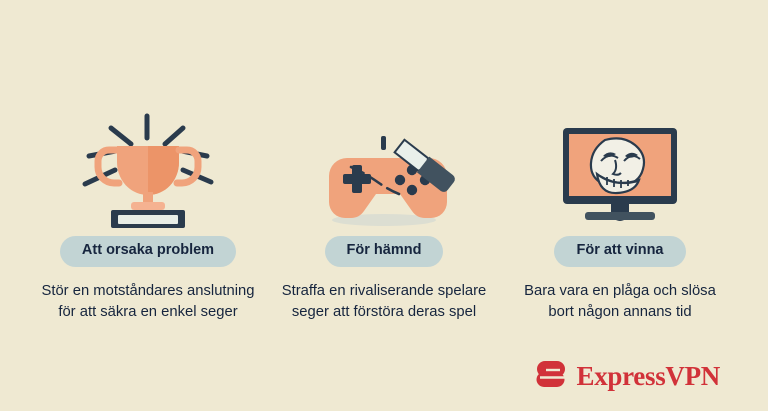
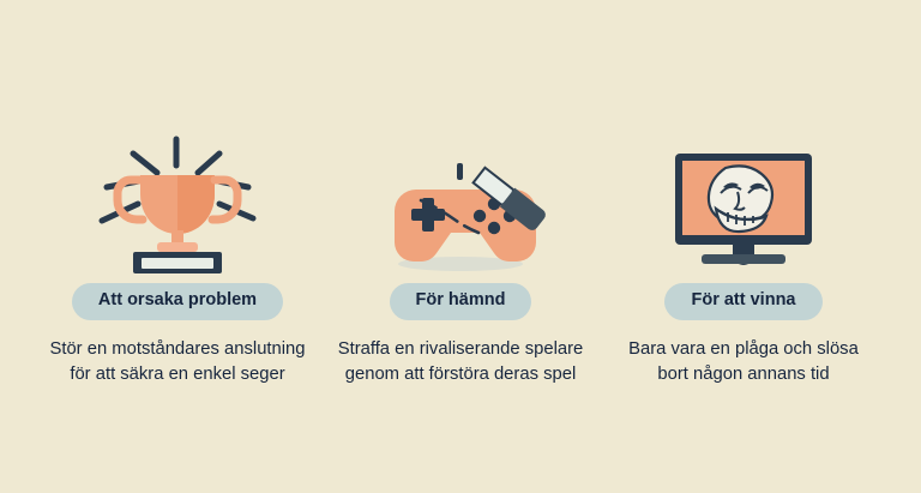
  Att orsaka problem
  Stör en motståndares anslutning för att säkra en enkel seger
  För hämnd
- Straffa en rivaliserande spelare seger att förstöra deras spel
+ Straffa en rivaliserande spelare genom att förstöra deras spel
  För att vinna
  Bara vara en plåga och slösa bort någon annans tid
- ExpressVPN
